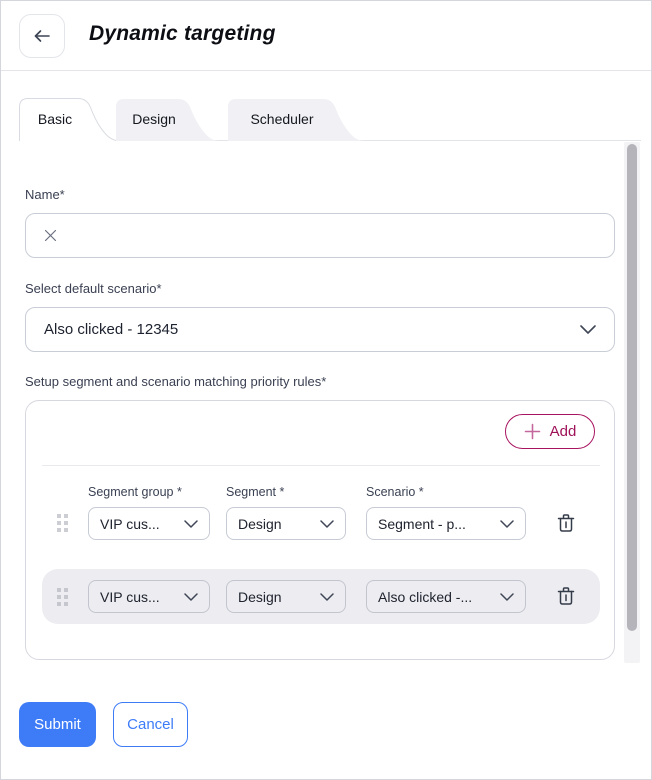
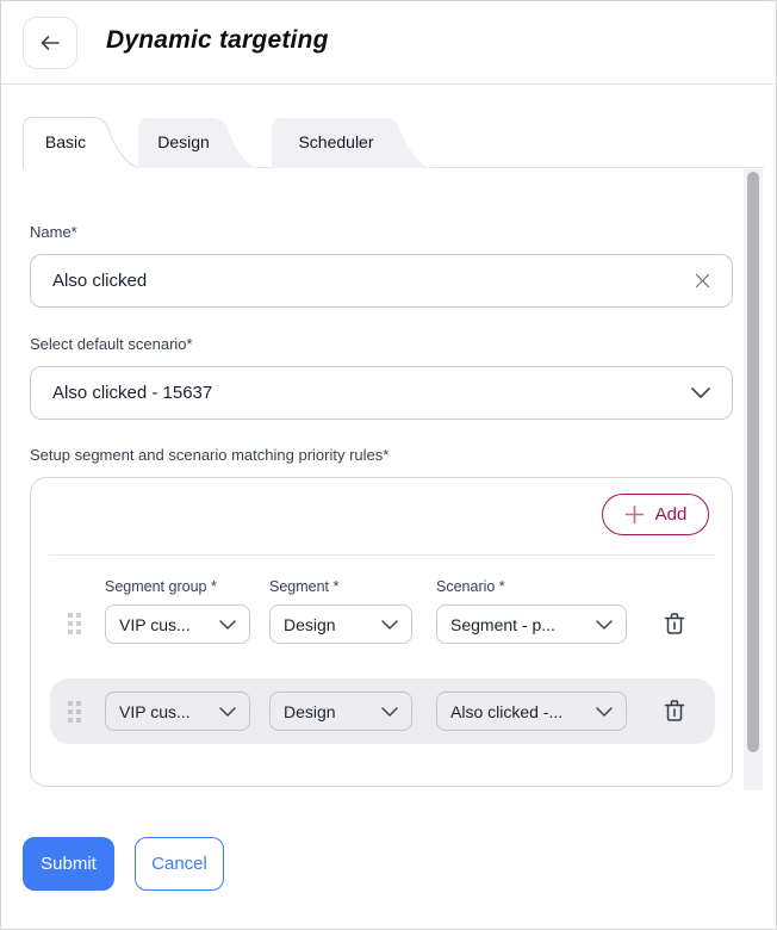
  Dynamic targeting
  Basic
  Design
  Scheduler
  Name*
+ Also clicked
  Select default scenario*
- Also clicked - 12345
+ Also clicked - 15637
  Setup segment and scenario matching priority rules*
  Add
  Segment group *
  Segment *
  Scenario *
  VIP cus...
  Design
  Segment - p...
  VIP cus...
  Design
  Also clicked -...
  Submit
  Cancel
